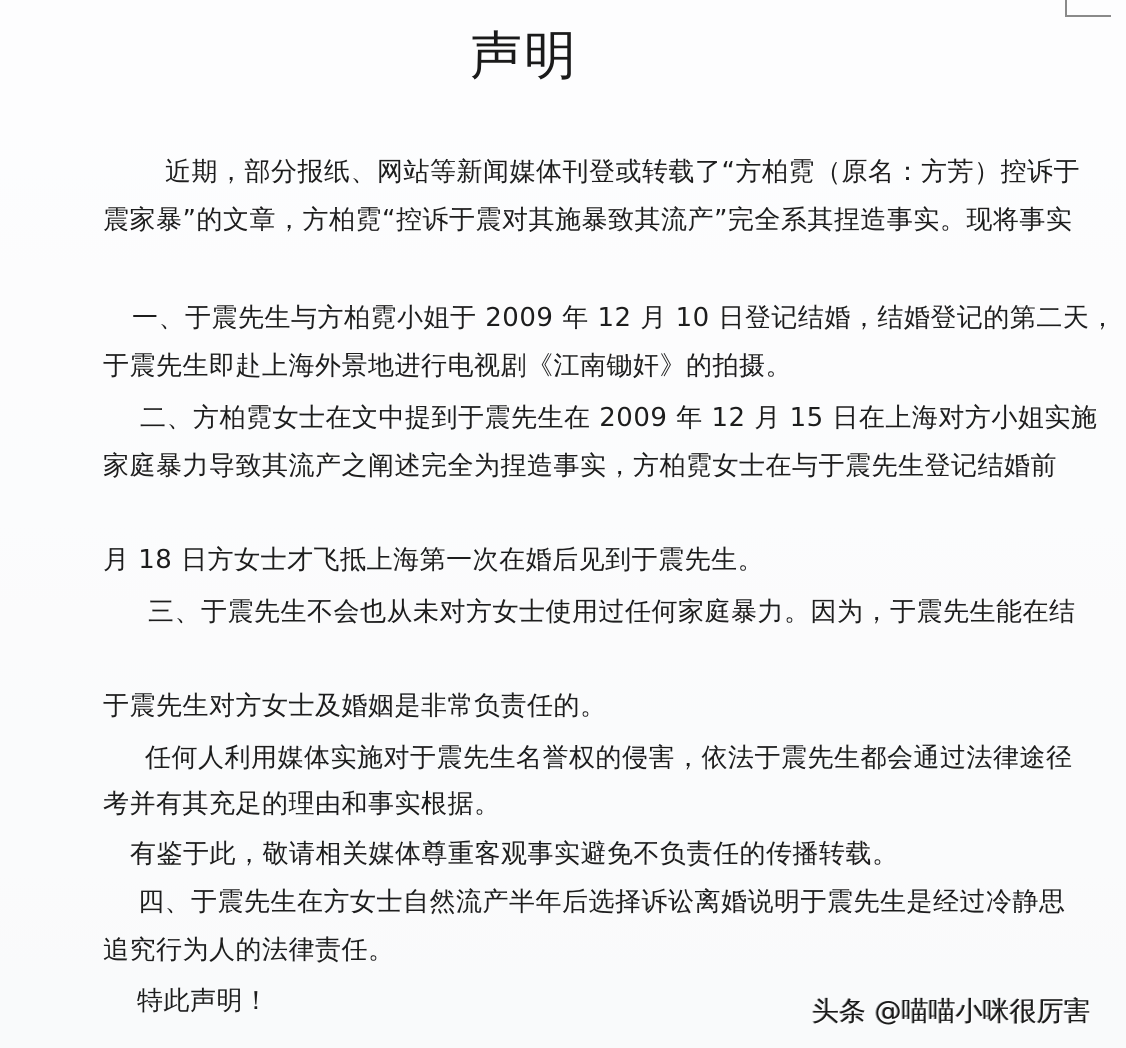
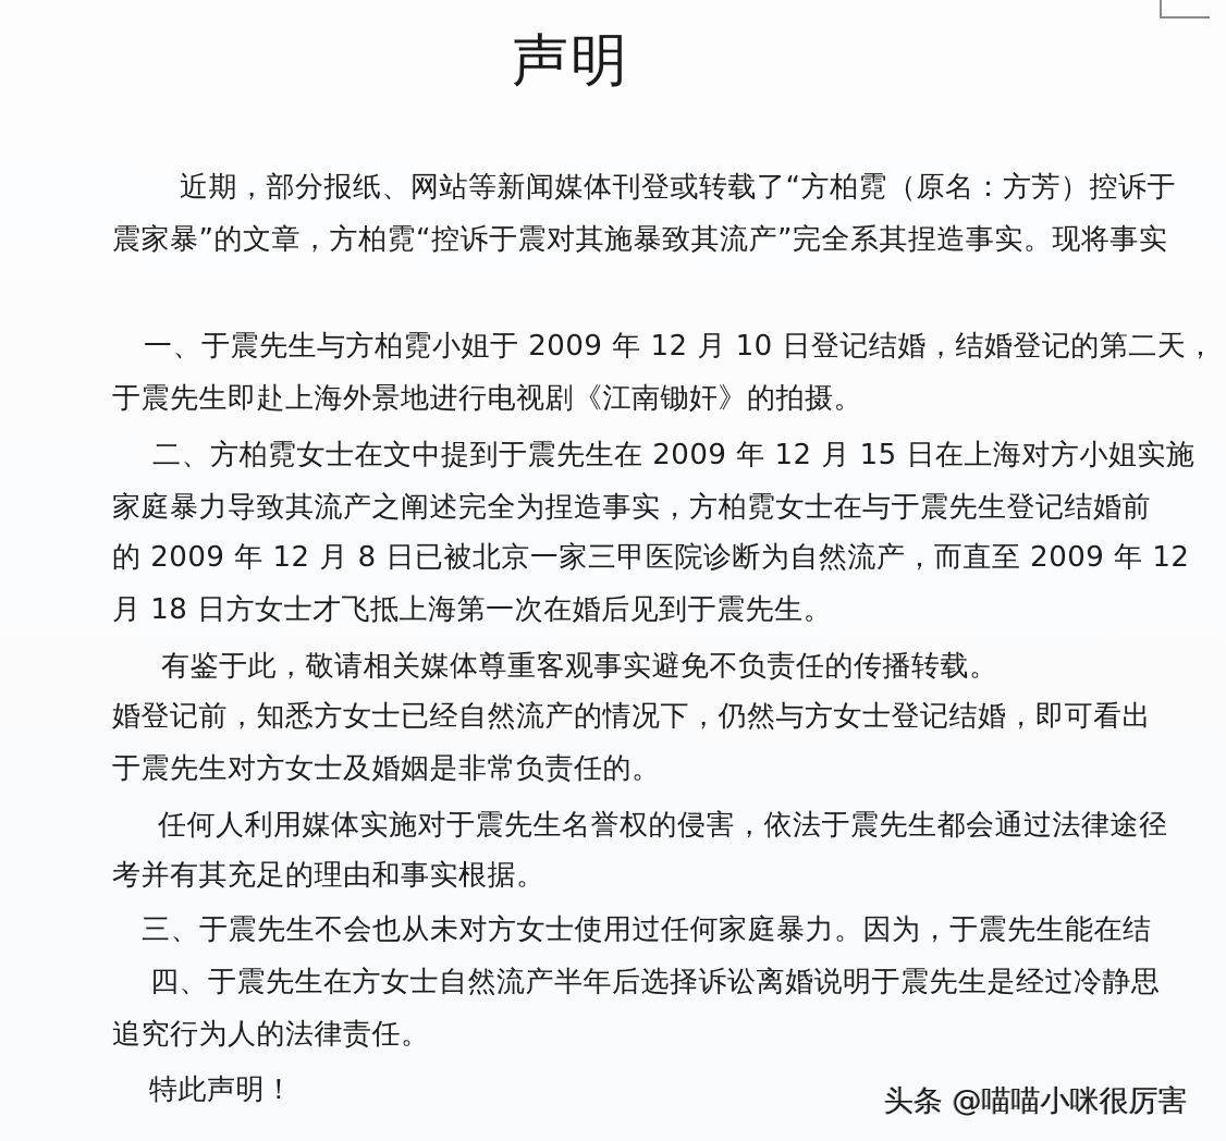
  声明
  近期，部分报纸、网站等新闻媒体刊登或转载了“方柏霓（原名：方芳）控诉于
  震家暴”的文章，方柏霓“控诉于震对其施暴致其流产”完全系其捏造事实。现将事实
  一、于震先生与方柏霓小姐于 2009 年 12 月 10 日登记结婚，结婚登记的第二天，
  于震先生即赴上海外景地进行电视剧《江南锄奸》的拍摄。
  二、方柏霓女士在文中提到于震先生在 2009 年 12 月 15 日在上海对方小姐实施
  家庭暴力导致其流产之阐述完全为捏造事实，方柏霓女士在与于震先生登记结婚前
+ 的 2009 年 12 月 8 日已被北京一家三甲医院诊断为自然流产，而直至 2009 年 12
  月 18 日方女士才飞抵上海第一次在婚后见到于震先生。
- 三、于震先生不会也从未对方女士使用过任何家庭暴力。因为，于震先生能在结
+ 有鉴于此，敬请相关媒体尊重客观事实避免不负责任的传播转载。
+ 婚登记前，知悉方女士已经自然流产的情况下，仍然与方女士登记结婚，即可看出
  于震先生对方女士及婚姻是非常负责任的。
  任何人利用媒体实施对于震先生名誉权的侵害，依法于震先生都会通过法律途径
  考并有其充足的理由和事实根据。
- 有鉴于此，敬请相关媒体尊重客观事实避免不负责任的传播转载。
+ 三、于震先生不会也从未对方女士使用过任何家庭暴力。因为，于震先生能在结
  四、于震先生在方女士自然流产半年后选择诉讼离婚说明于震先生是经过冷静思
  追究行为人的法律责任。
  特此声明！
  头条 @喵喵小咪很厉害
